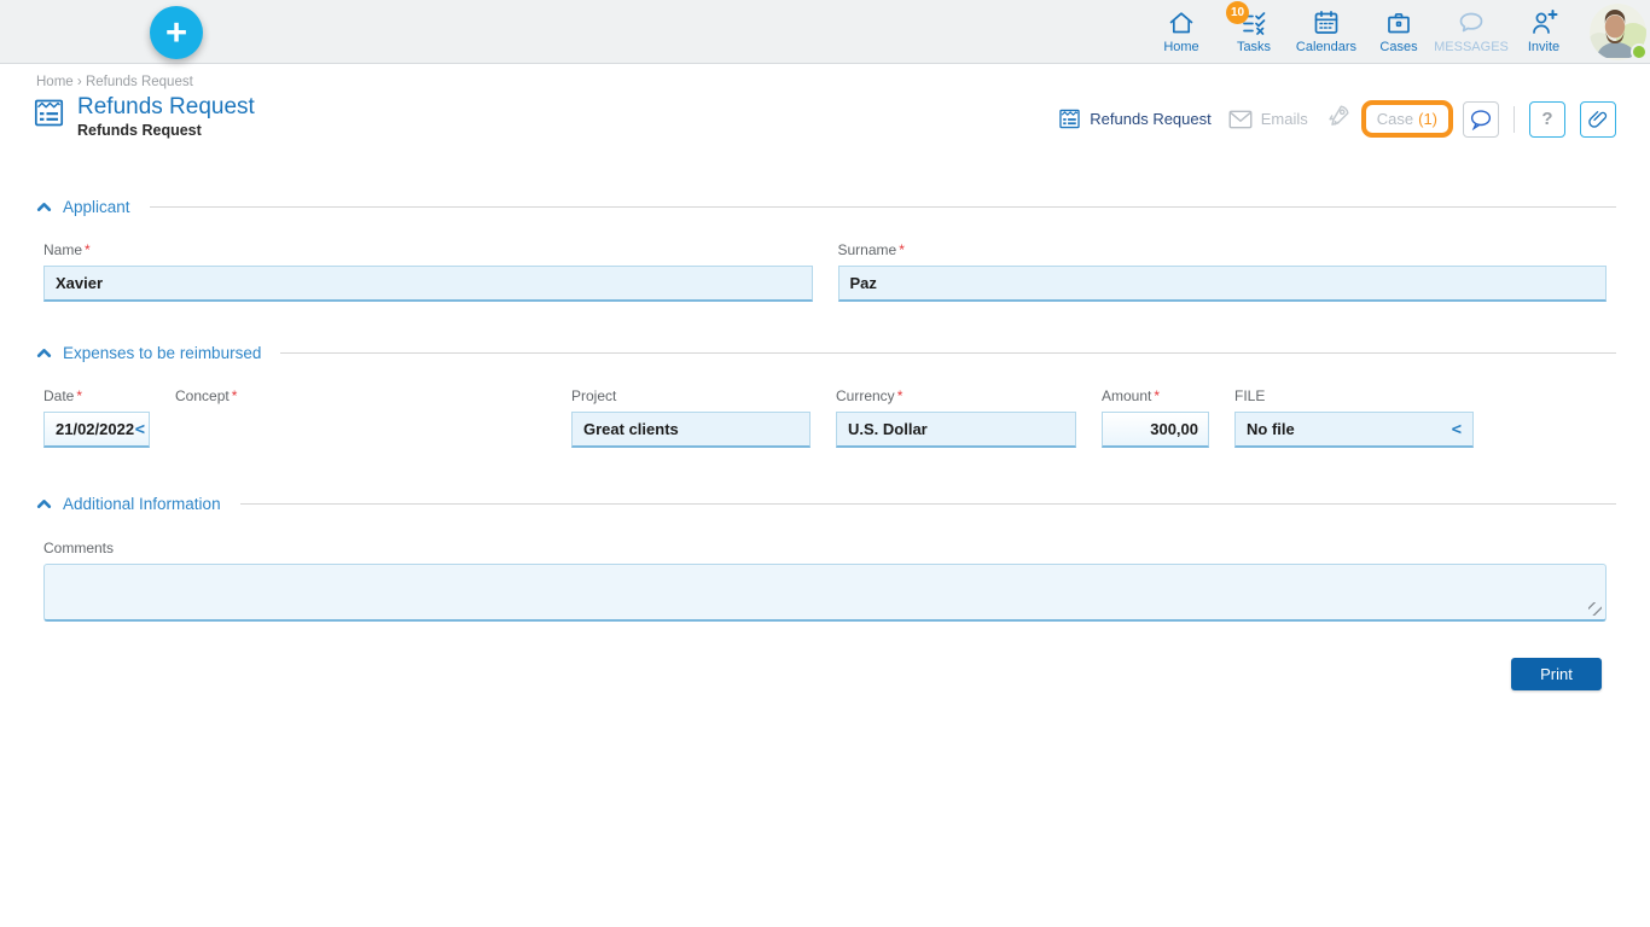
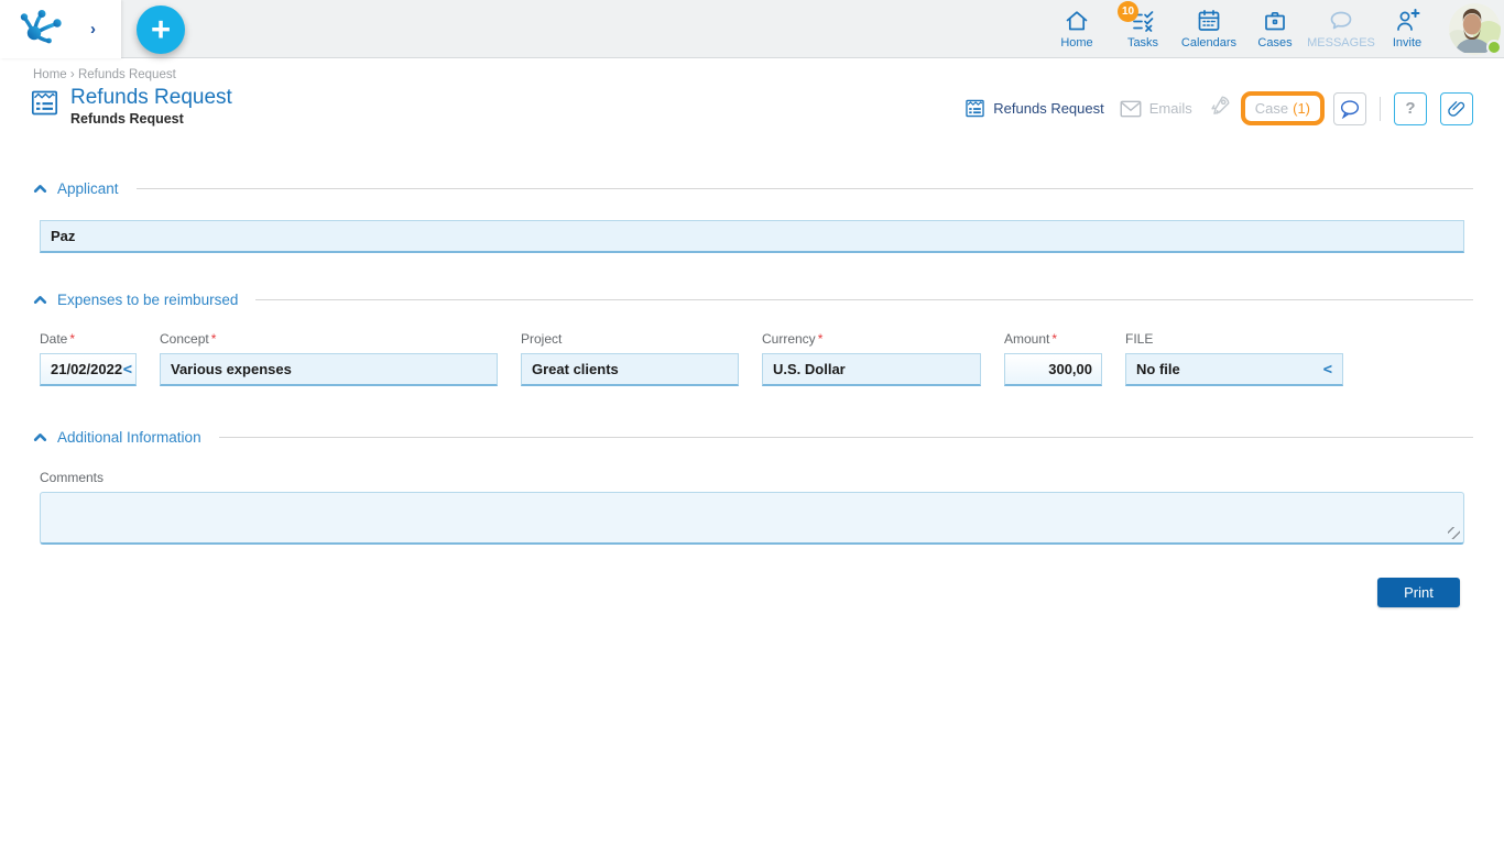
+ ›
  +
  Home
  10
  Tasks
  Calendars
  Cases
  MESSAGES
  Invite
  Home › Refunds Request
  Refunds Request
  Refunds Request
  Refunds Request
  Emails
  Case
  (1)
  ?
  Applicant
- Name *
- Xavier
- Surname *
  Paz
  Expenses to be reimbursed
  Date *
  21/02/2022
  <
  Concept *
+ Various expenses
  Project
  Great clients
  Currency *
  U.S. Dollar
  Amount *
  300,00
  FILE
  No file
  <
  Additional Information
  Comments
  Print
